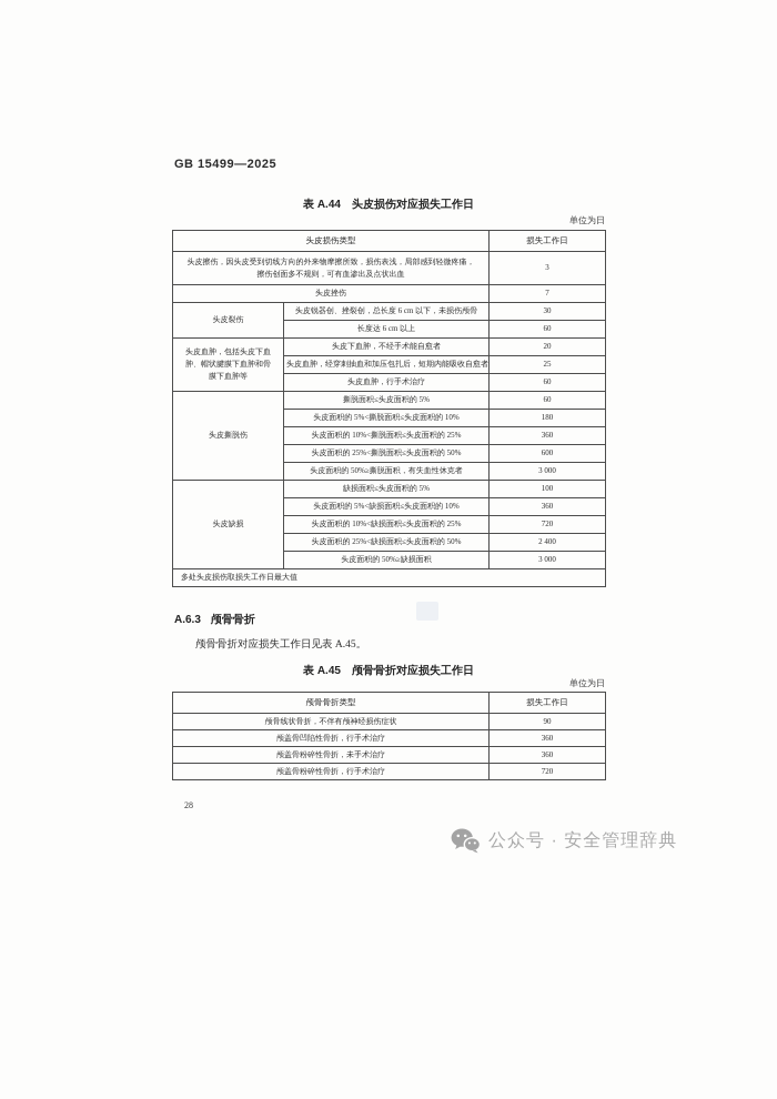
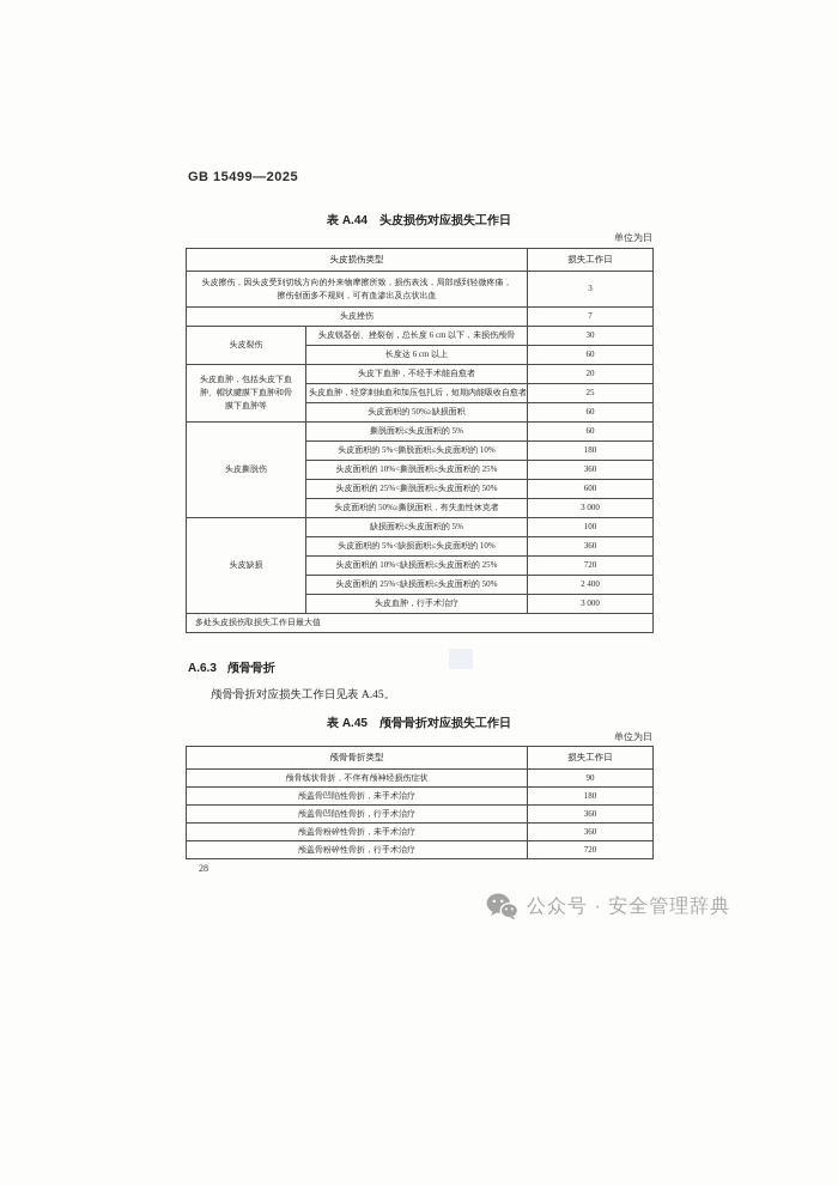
  GB 15499—2025
  表 A.44 头皮损伤对应损失工作日
  单位为日
  头皮损伤类型	损失工作日
  头皮擦伤，因头皮受到切线方向的外来物摩擦所致，损伤表浅，局部感到轻微疼痛，擦伤创面多不规则，可有血渗出及点状出血	3
  头皮挫伤	7
  头皮裂伤	头皮锐器创、挫裂创，总长度 6 cm 以下，未损伤颅骨	30
  长度达 6 cm 以上	60
  头皮血肿，包括头皮下血肿、帽状腱膜下血肿和骨膜下血肿等	头皮下血肿，不经手术能自愈者	20
  头皮血肿，经穿刺抽血和加压包扎后，短期内能吸收自愈者	25
- 头皮血肿，行手术治疗	60
+ 头皮面积的 50%≥缺损面积	60
  头皮撕脱伤	撕脱面积≤头皮面积的 5%	60
  头皮面积的 5%<撕脱面积≤头皮面积的 10%	180
  头皮面积的 10%<撕脱面积≤头皮面积的 25%	360
  头皮面积的 25%<撕脱面积≤头皮面积的 50%	600
  头皮面积的 50%≥撕脱面积，有失血性休克者	3 000
  头皮缺损	缺损面积≤头皮面积的 5%	100
  头皮面积的 5%<缺损面积≤头皮面积的 10%	360
  头皮面积的 10%<缺损面积≤头皮面积的 25%	720
  头皮面积的 25%<缺损面积≤头皮面积的 50%	2 400
- 头皮面积的 50%≥缺损面积	3 000
+ 头皮血肿，行手术治疗	3 000
  多处头皮损伤取损失工作日最大值
  A.6.3 颅骨骨折
  颅骨骨折对应损失工作日见表 A.45。
  表 A.45 颅骨骨折对应损失工作日
  单位为日
  颅骨骨折类型	损失工作日
  颅骨线状骨折，不伴有颅神经损伤症状	90
+ 颅盖骨凹陷性骨折，未手术治疗	180
  颅盖骨凹陷性骨折，行手术治疗	360
  颅盖骨粉碎性骨折，未手术治疗	360
  颅盖骨粉碎性骨折，行手术治疗	720
  28
  公众号 · 安全管理辞典
